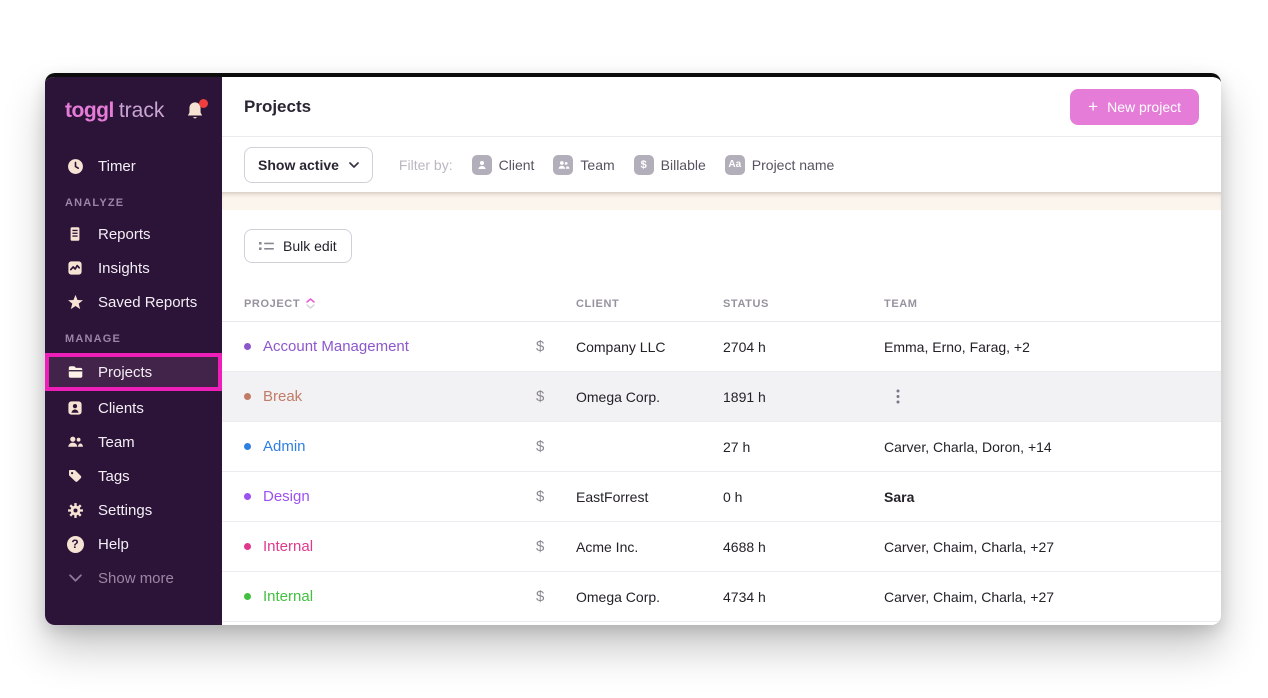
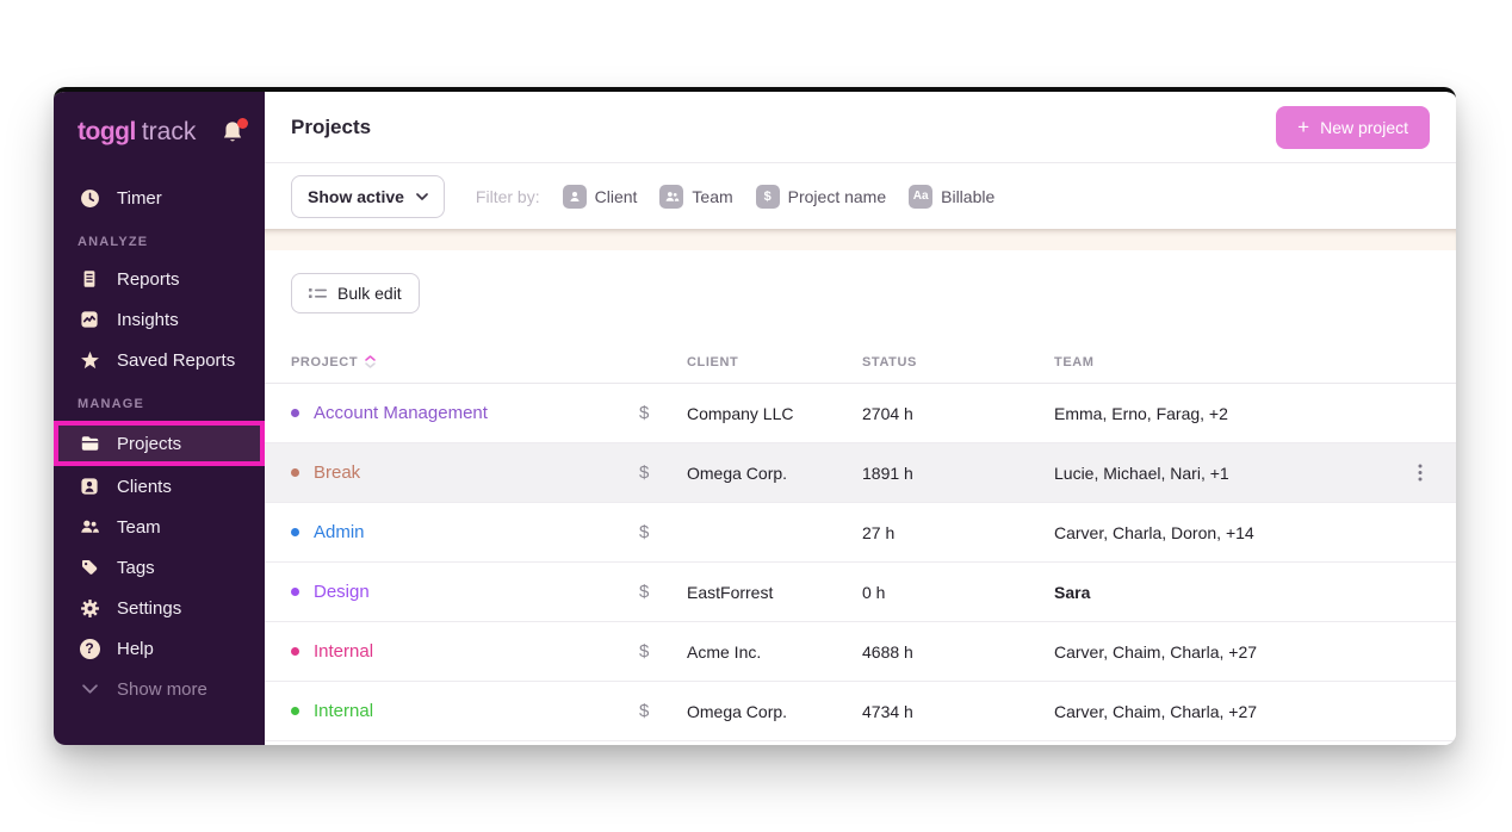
  toggl
  track
  Timer
  ANALYZE
  Reports
  Insights
  Saved Reports
  MANAGE
  Projects
  Clients
  Team
  Tags
  Settings
  ?
  Help
  Show more
  Projects
  +
  New project
  Show active
  Filter by:
  Client
  Team
  $
- Billable
+ Project name
  Aa
- Project name
+ Billable
  Bulk edit
  PROJECT
  CLIENT
  STATUS
  TEAM
  Account Management
  $
  Company LLC
  2704 h
  Emma, Erno, Farag, +2
  Break
  $
  Omega Corp.
  1891 h
+ Lucie, Michael, Nari, +1
  Admin
  $
  27 h
  Carver, Charla, Doron, +14
  Design
  $
  EastForrest
  0 h
  Sara
  Internal
  $
  Acme Inc.
  4688 h
  Carver, Chaim, Charla, +27
  Internal
  $
  Omega Corp.
  4734 h
  Carver, Chaim, Charla, +27
